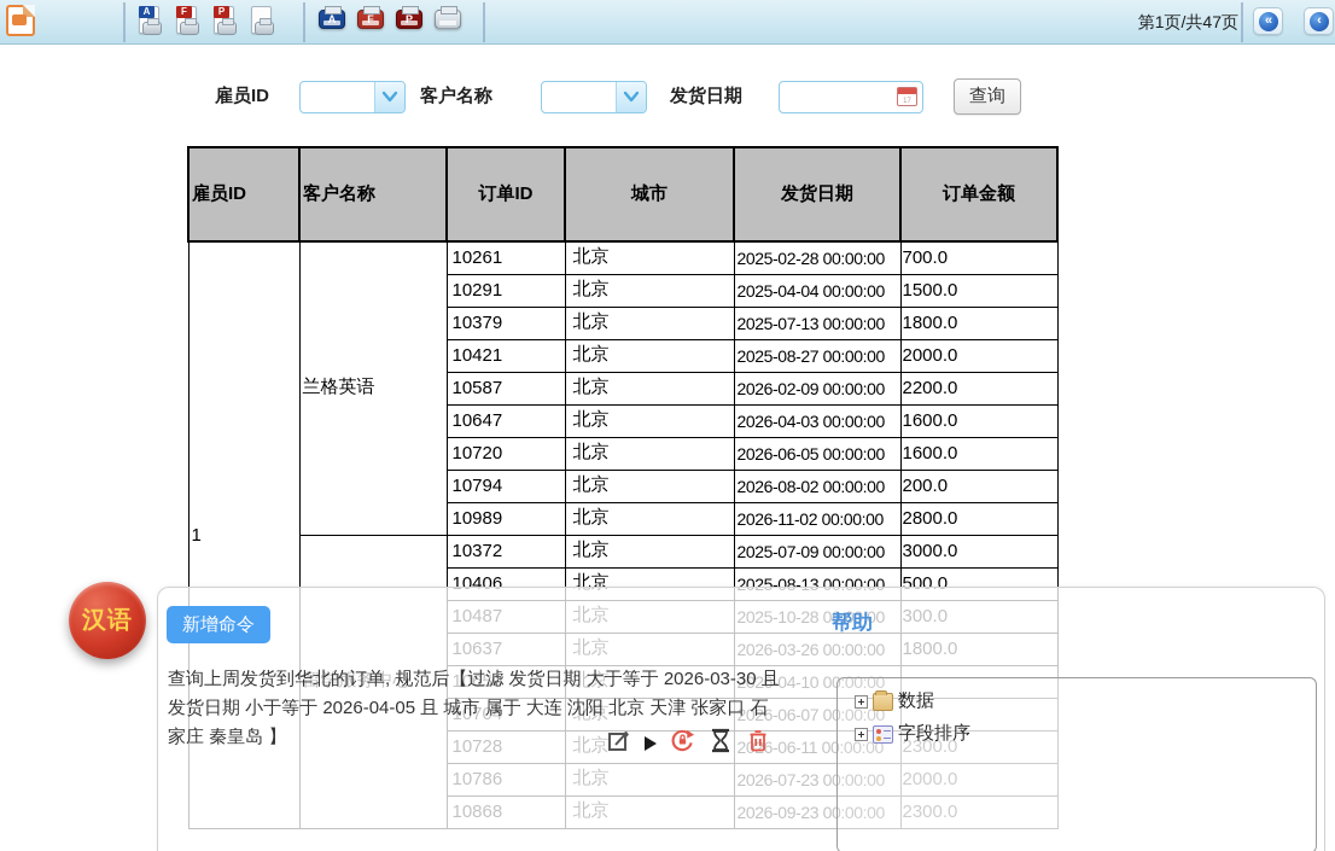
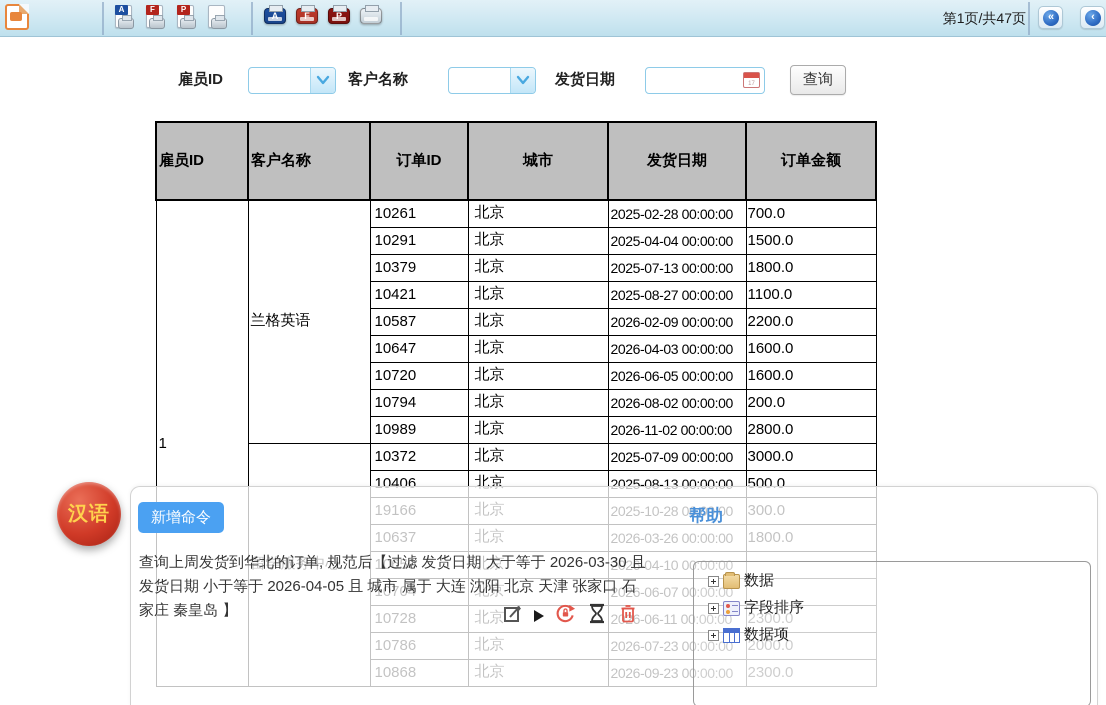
  A
  F
  P
  A
  F
  P
  第1页/共47页
  «
  ‹
  雇员ID
  客户名称
  发货日期
  查询
  雇员ID	客户名称	订单ID	城市	发货日期	订单金额
  1	兰格英语	10261	北京	2025-02-28 00:00:00	700.0
  10291	北京	2025-04-04 00:00:00	1500.0
  10379	北京	2025-07-13 00:00:00	1800.0
- 10421	北京	2025-08-27 00:00:00	2000.0
+ 10421	北京	2025-08-27 00:00:00	1100.0
  10587	北京	2026-02-09 00:00:00	2200.0
  10647	北京	2026-04-03 00:00:00	1600.0
  10720	北京	2026-06-05 00:00:00	1600.0
  10794	北京	2026-08-02 00:00:00	200.0
  10989	北京	2026-11-02 00:00:00	2800.0
  留学服务中心	10372	北京	2025-07-09 00:00:00	3000.0
  10406	北京	2025-08-13 00:00:00	500.0
- 10487	北京	2025-10-28 00:00:00	300.0
+ 19166	北京	2025-10-28 00:00:00	300.0
  10637	北京	2026-03-26 00:00:00	1800.0
  10659	北京	2026-04-10 00:00:00
  10704	北京	2026-06-07 00:00:00
  10728	北京	2026-06-11 00:00:00	2300.0
  10786	北京	2026-07-23 00:00:00	2000.0
  10868	北京	2026-09-23 00:00:00	2300.0
  新增命令
  查询上周发货到华北的订单, 规范后【过滤 发货日期 大于等于 2026-03-30 且 发货日期 小于等于 2026-04-05 且 城市 属于 大连 沈阳 北京 天津 张家口 石家庄 秦皇岛 】
  帮助
  数据
  字段排序
+ 数据项
  汉语
